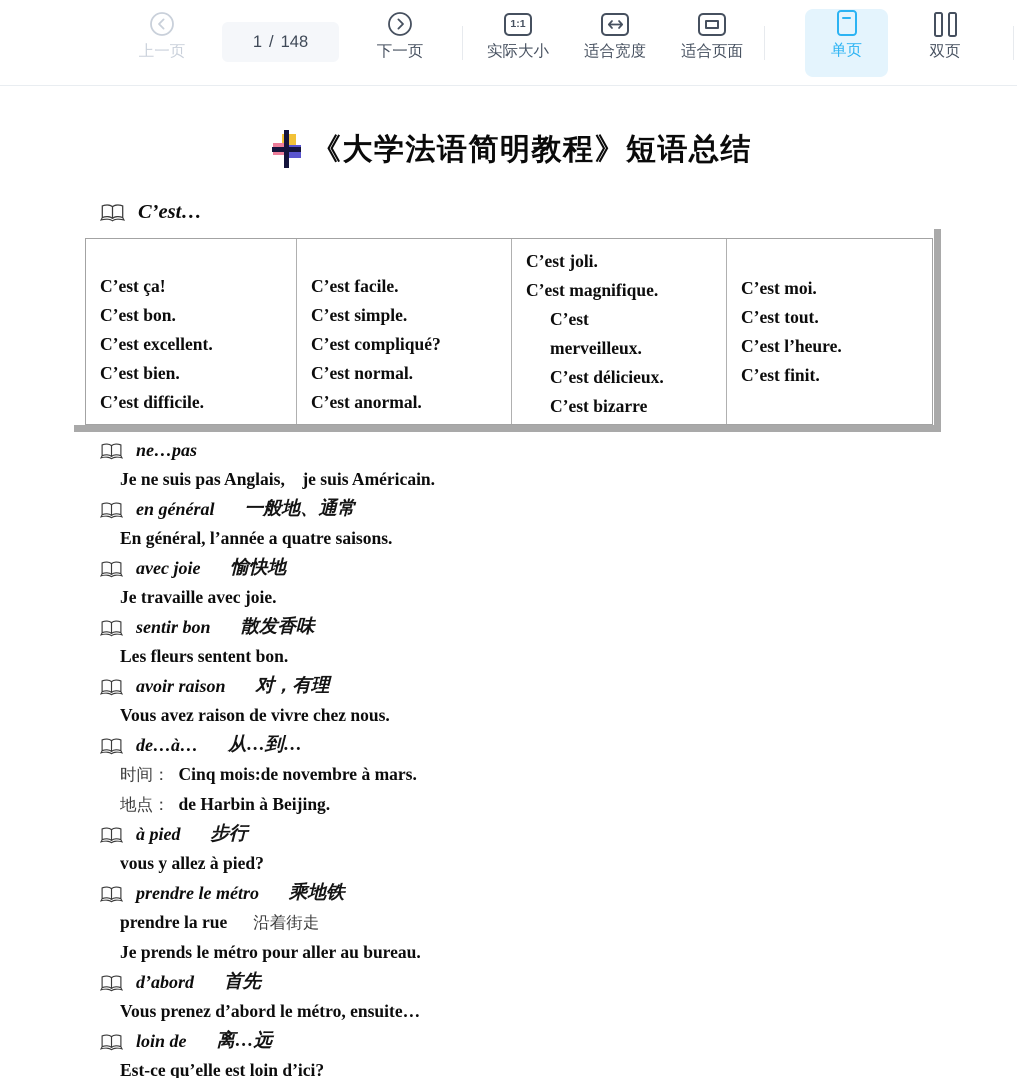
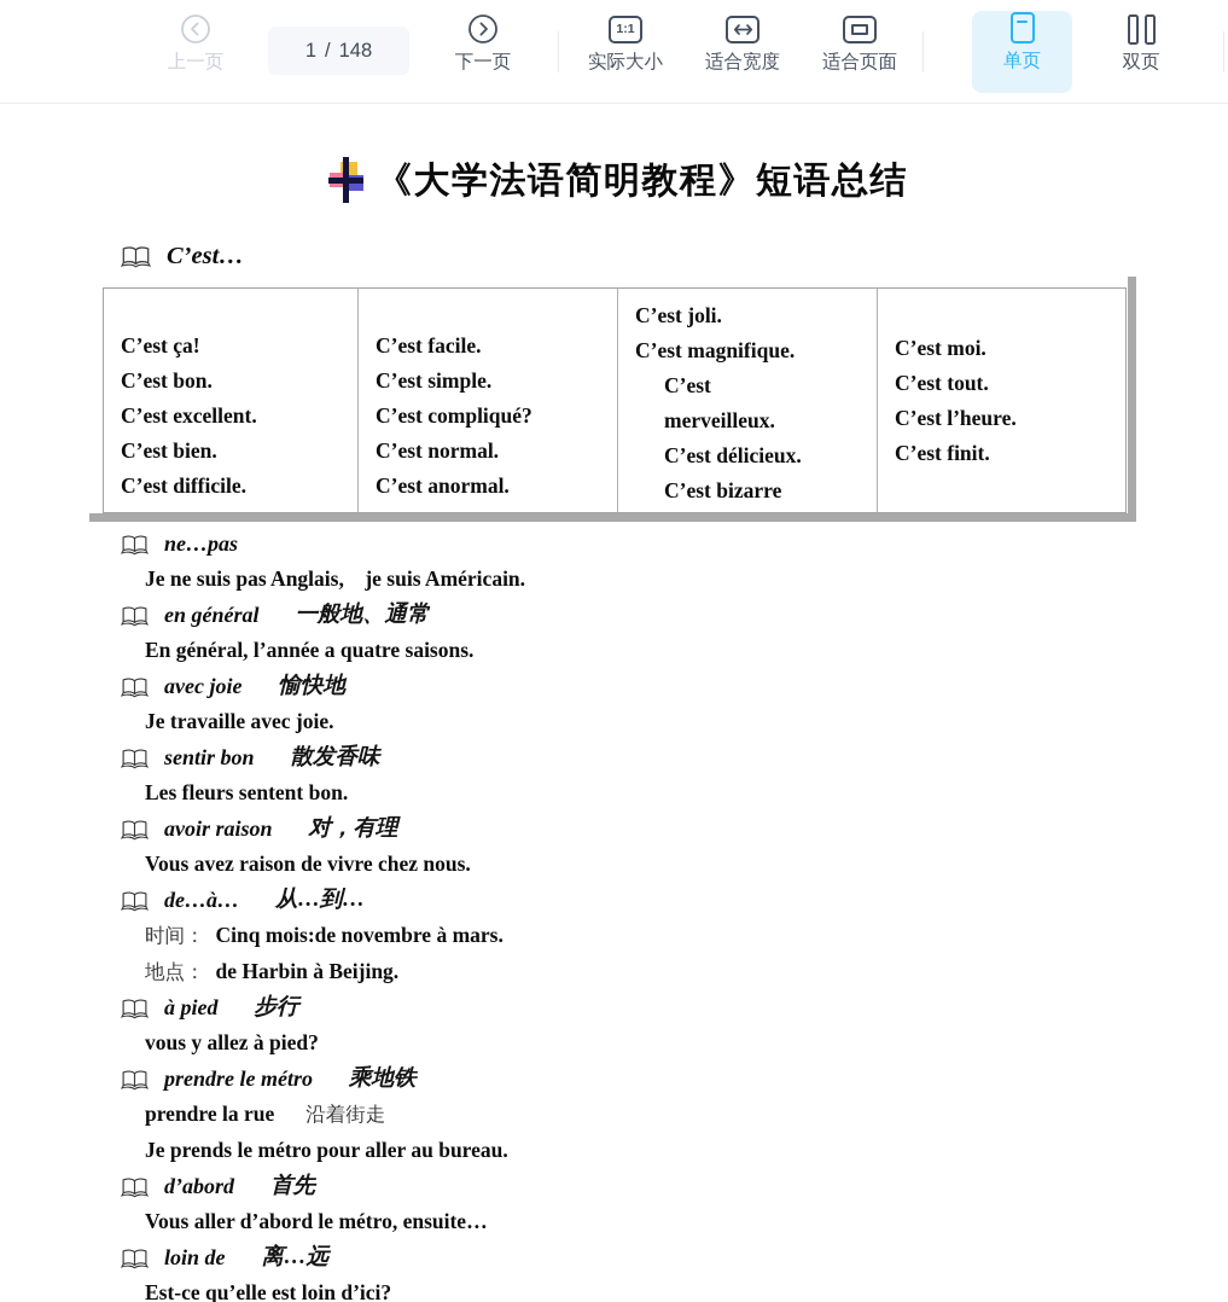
  上一页
  1
  /
  148
  下一页
  1:1
  实际大小
  适合宽度
  适合页面
  单页
  双页
  《大学法语简明教程》短语总结
  C’est…
  C’est ça!
  C’est bon.
  C’est excellent.
  C’est bien.
  C’est difficile.
  C’est facile.
  C’est simple.
  C’est compliqué?
  C’est normal.
  C’est anormal.
  C’est joli.
  C’est magnifique.
  C’est
  merveilleux.
  C’est délicieux.
  C’est bizarre
  C’est moi.
  C’est tout.
  C’est l’heure.
  C’est finit.
  ne…pas
  Je ne suis pas Anglais, je suis Américain.
  en général
  一般地、通常
  En général, l’année a quatre saisons.
  avec joie
  愉快地
  Je travaille avec joie.
  sentir bon
  散发香味
  Les fleurs sentent bon.
  avoir raison
  对，有理
  Vous avez raison de vivre chez nous.
  de…à…
  从…到…
  时间： Cinq mois:de novembre à mars.
  地点： de Harbin à Beijing.
  à pied
  步行
  vous y allez à pied?
  prendre le métro
  乘地铁
  prendre la rue 沿着街走
  Je prends le métro pour aller au bureau.
  d’abord
  首先
- Vous prenez d’abord le métro, ensuite…
+ Vous aller d’abord le métro, ensuite…
  loin de
  离…远
  Est-ce qu’elle est loin d’ici?
